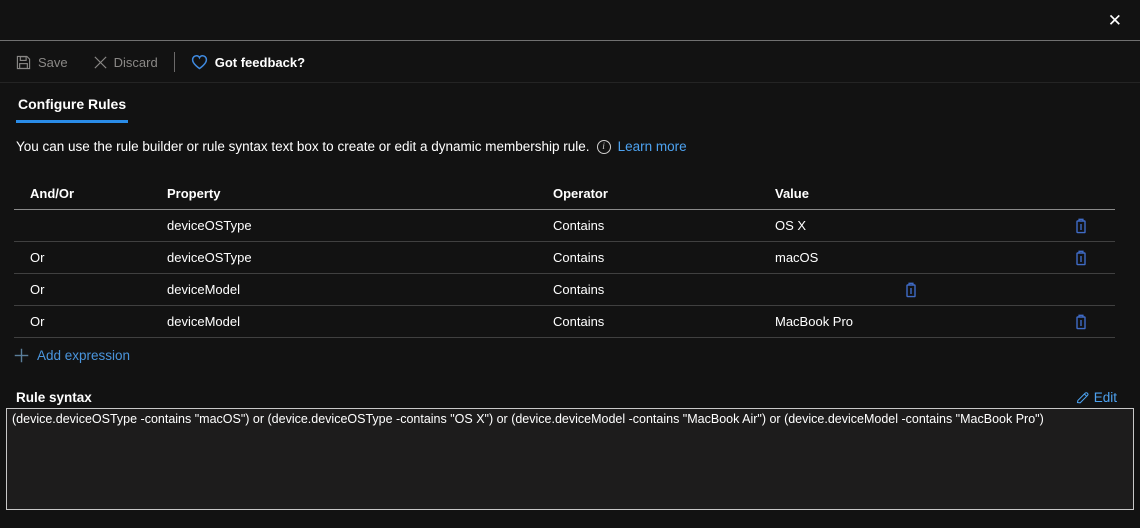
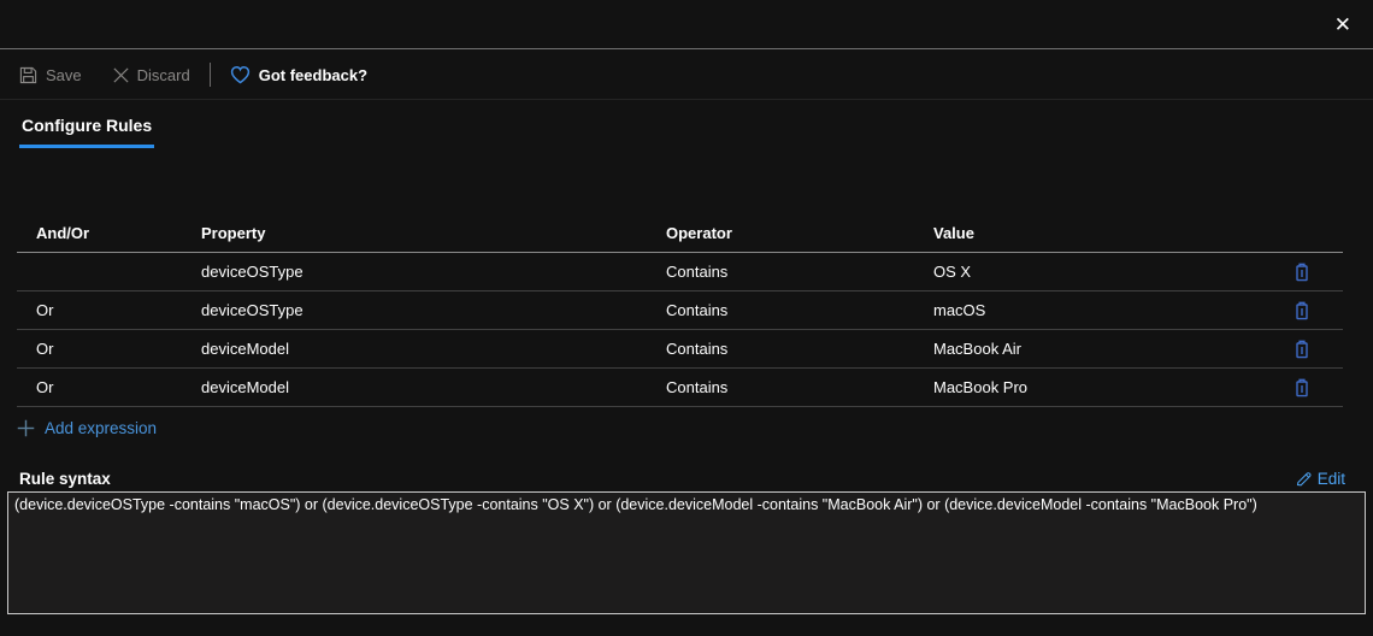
  ✕
  Save
  Discard
  Got feedback?
  Configure Rules
- You can use the rule builder or rule syntax text box to create or edit a dynamic membership rule.
- i
- Learn more
  And/Or
  Property
  Operator
  Value
  deviceOSType
  Contains
  OS X
  Or
  deviceOSType
  Contains
  macOS
  Or
  deviceModel
  Contains
+ MacBook Air
  Or
  deviceModel
  Contains
  MacBook Pro
  Add expression
  Rule syntax
  Edit
  (device.deviceOSType -contains "macOS") or (device.deviceOSType -contains "OS X") or (device.deviceModel -contains "MacBook Air") or (device.deviceModel -contains "MacBook Pro")
